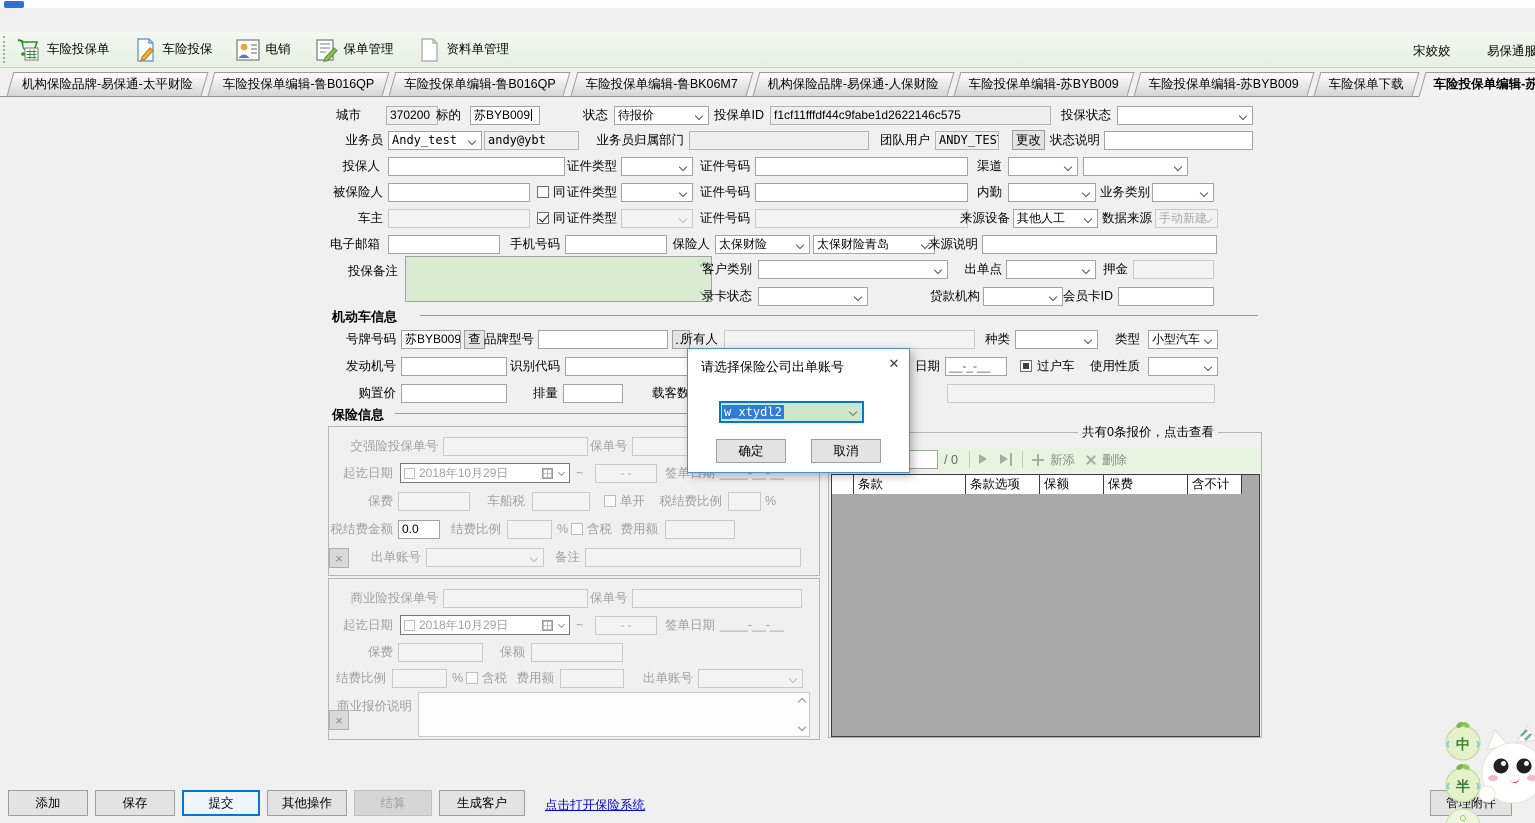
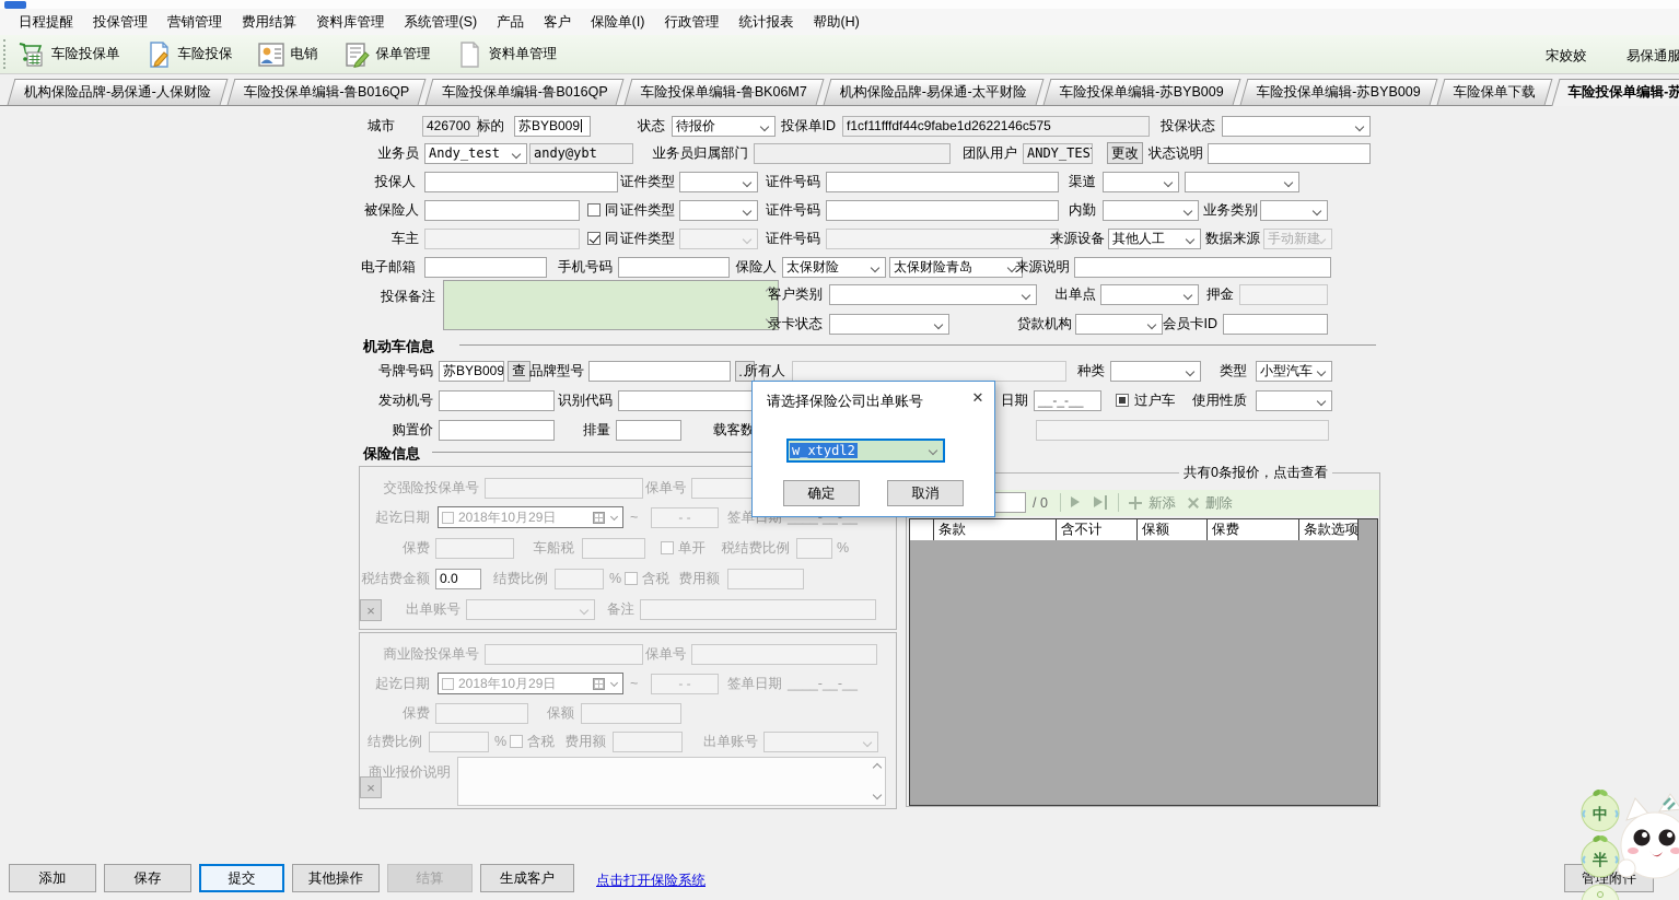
+ 日程提醒
+ 投保管理
+ 营销管理
+ 费用结算
+ 资料库管理
+ 系统管理(S)
+ 产品
+ 客户
+ 保险单(I)
+ 行政管理
+ 统计报表
+ 帮助(H)
  车险投保单
  车险投保
  电销
  保单管理
  资料单管理
  宋姣姣
  易保通服
- 机构保险品牌-易保通-太平财险
+ 机构保险品牌-易保通-人保财险
  车险投保单编辑-鲁B016QP
  车险投保单编辑-鲁B016QP
  车险投保单编辑-鲁BK06M7
- 机构保险品牌-易保通-人保财险
+ 机构保险品牌-易保通-太平财险
  车险投保单编辑-苏BYB009
  车险投保单编辑-苏BYB009
  车险保单下载
  城市
- 370200
+ 426700
  标的
  苏BYB009
  状态
  待报价
  投保单ID
  f1cf11fffdf44c9fabe1d2622146c575
  投保状态
  业务员
  Andy_test
  andy@ybt
  业务员归属部门
  团队用户
  ANDY_TES
  更改
  状态说明
  投保人
  证件类型
  证件号码
  渠道
  被保险人
  同
  证件类型
  证件号码
  内勤
  业务类别
  车主
  同
  证件类型
  证件号码
  来源设备
  其他人工
  数据来源
  手动新建
  电子邮箱
  手机号码
  保险人
  太保财险
  太保财险青岛
  来源说明
  投保备注
  客户类别
  出单点
  押金
  录卡状态
  贷款机构
  会员卡ID
  机动车信息
  号牌号码
  苏BYB009
  查
  品牌型号
  …
  所有人
  种类
  类型
  小型汽车
  发动机号
  识别代码
  日期
  __-_-__
  过户车
  使用性质
  购置价
  排量
  载客数
  保险信息
  交强险投保单号
  保单号
  起讫日期
  2018年10月29日
  ~
  - -
  签单日期
  ____-__-__
  保费
  车船税
  单开
  税结费比例
  %
  税结费金额
  0.0
  结费比例
  %
  含税
  费用额
  ×
  出单账号
  备注
  商业险投保单号
  保单号
  起讫日期
  2018年10月29日
  ~
  - -
  签单日期
  ____-__-__
  保费
  保额
  结费比例
  %
  含税
  费用额
  出单账号
  商业报价说明
  ×
  共有0条报价，点击查看
  / 0
  新添
  删除
  条款
- 条款选项
+ 含不计
  保额
  保费
- 含不计
+ 条款选项
  添加
  保存
  提交
  其他操作
  结算
  生成客户
  点击打开保险系统
  管理附件
  中
  半
  请选择保险公司出单账号
  ✕
  w_xtydl2
  确定
  取消
